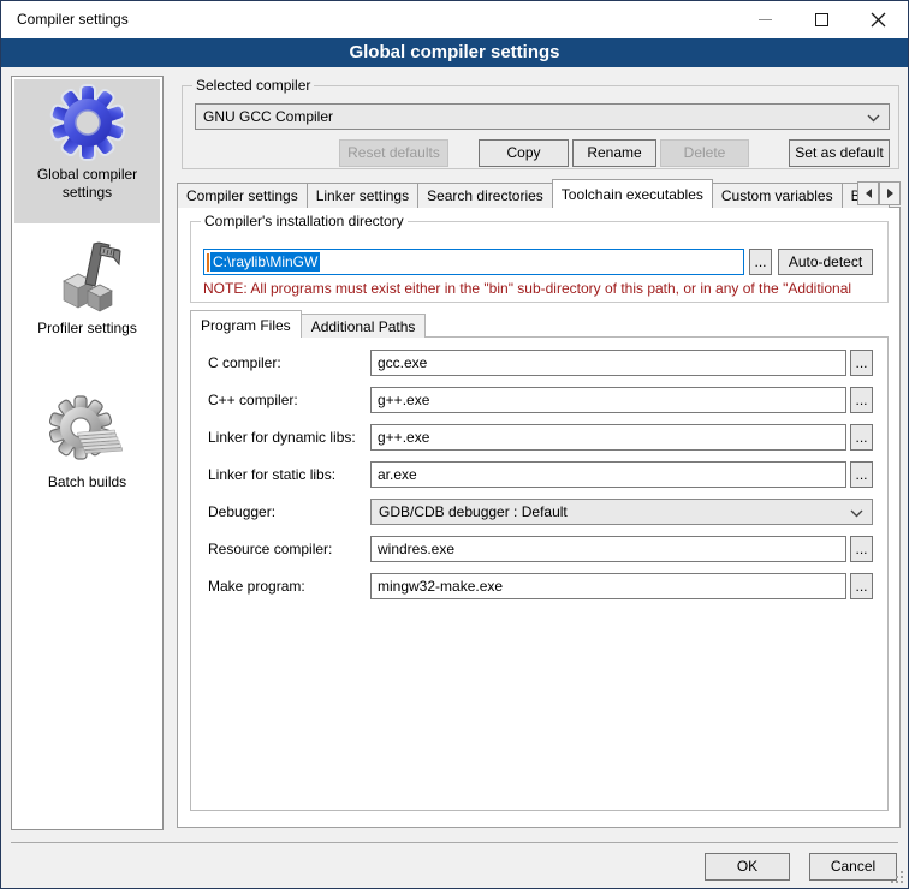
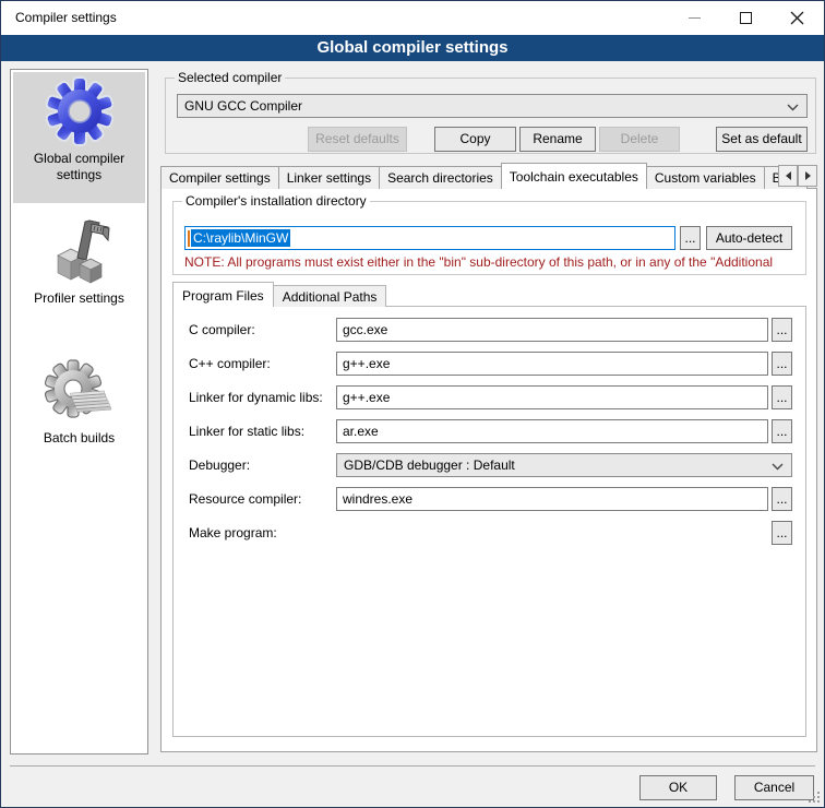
  Compiler settings
  Global compiler settings
  Global compiler settings
  Profiler settings
  Batch builds
  Selected compiler
  GNU GCC Compiler
  Reset defaults
  Copy
  Rename
  Delete
  Set as default
  Compiler settings
  Linker settings
  Search directories
  Toolchain executables
  Custom variables
  Compiler's installation directory
  C:\raylib\MinGW
  ...
  Auto-detect
  NOTE: All programs must exist either in the "bin" sub-directory of this path, or in any of the "Additional
  Program Files
  Additional Paths
  C compiler:
  gcc.exe
  ...
  C++ compiler:
  g++.exe
  ...
  Linker for dynamic libs:
  g++.exe
  ...
  Linker for static libs:
  ar.exe
  ...
  Debugger:
  GDB/CDB debugger : Default
  Resource compiler:
  windres.exe
  ...
  Make program:
- mingw32-make.exe
  ...
  OK
  Cancel
